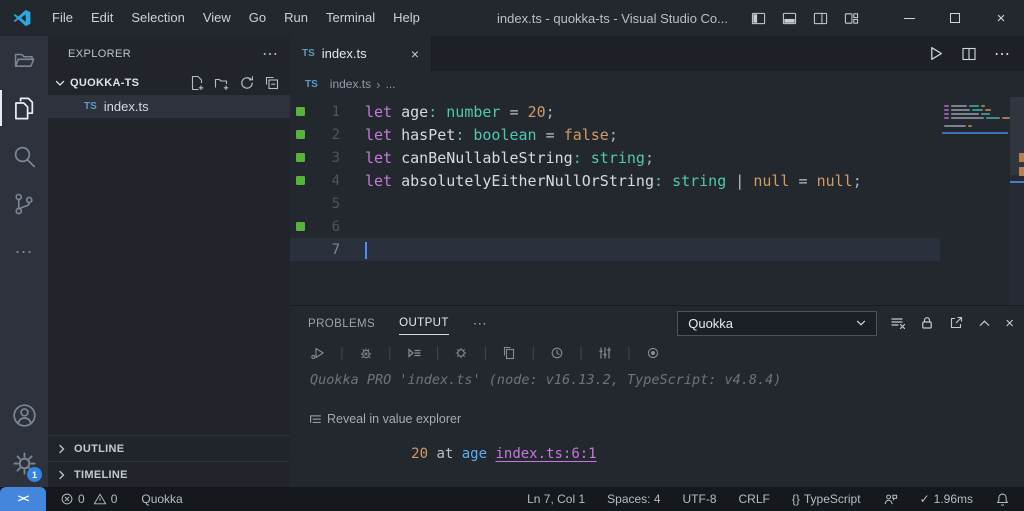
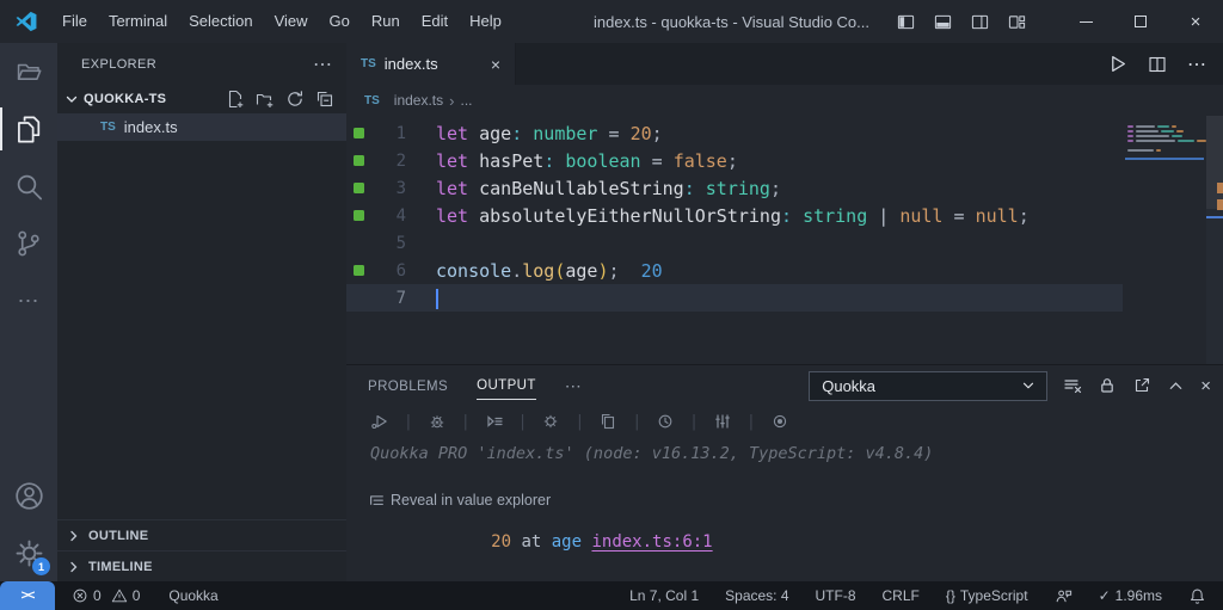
  File
- Edit
+ Terminal
  Selection
  View
  Go
  Run
- Terminal
+ Edit
  Help
  index.ts - quokka-ts - Visual Studio Co...
  ×
  ⋯
  1
  EXPLORER
  ⋯
  QUOKKA-TS
  TS
  index.ts
  OUTLINE
  TIMELINE
  TS
  index.ts
  ×
  ⋯
  TS
  index.ts
  ›
  ...
  1
  let age: number = 20;
  2
  let hasPet: boolean = false;
  3
  let canBeNullableString: string;
  4
  let absolutelyEitherNullOrString: string | null = null;
  5
  6
+ console.log(age); 20
  7
  PROBLEMS
  OUTPUT
  ⋯
  Quokka
  ×
  |
  |
  |
  |
  Quokka PRO 'index.ts' (node: v16.13.2, TypeScript: v4.8.4)
  Reveal in value explorer
  20 at age index.ts:6:1
  ><
  0
  0
  Quokka
  Ln 7, Col 1
  Spaces: 4
  UTF-8
  CRLF
  {}
  TypeScript
  ✓
  1.96ms
